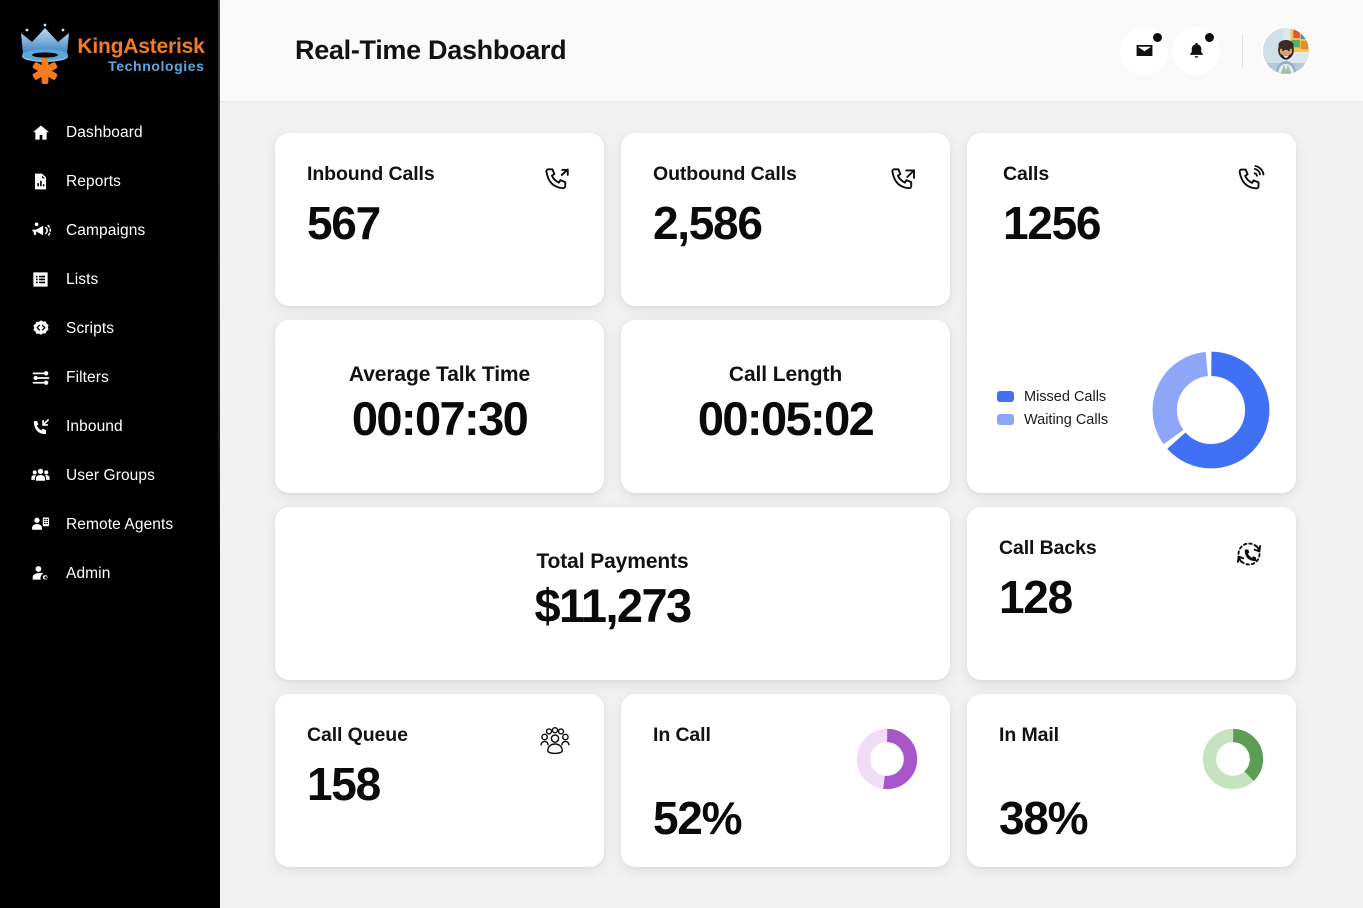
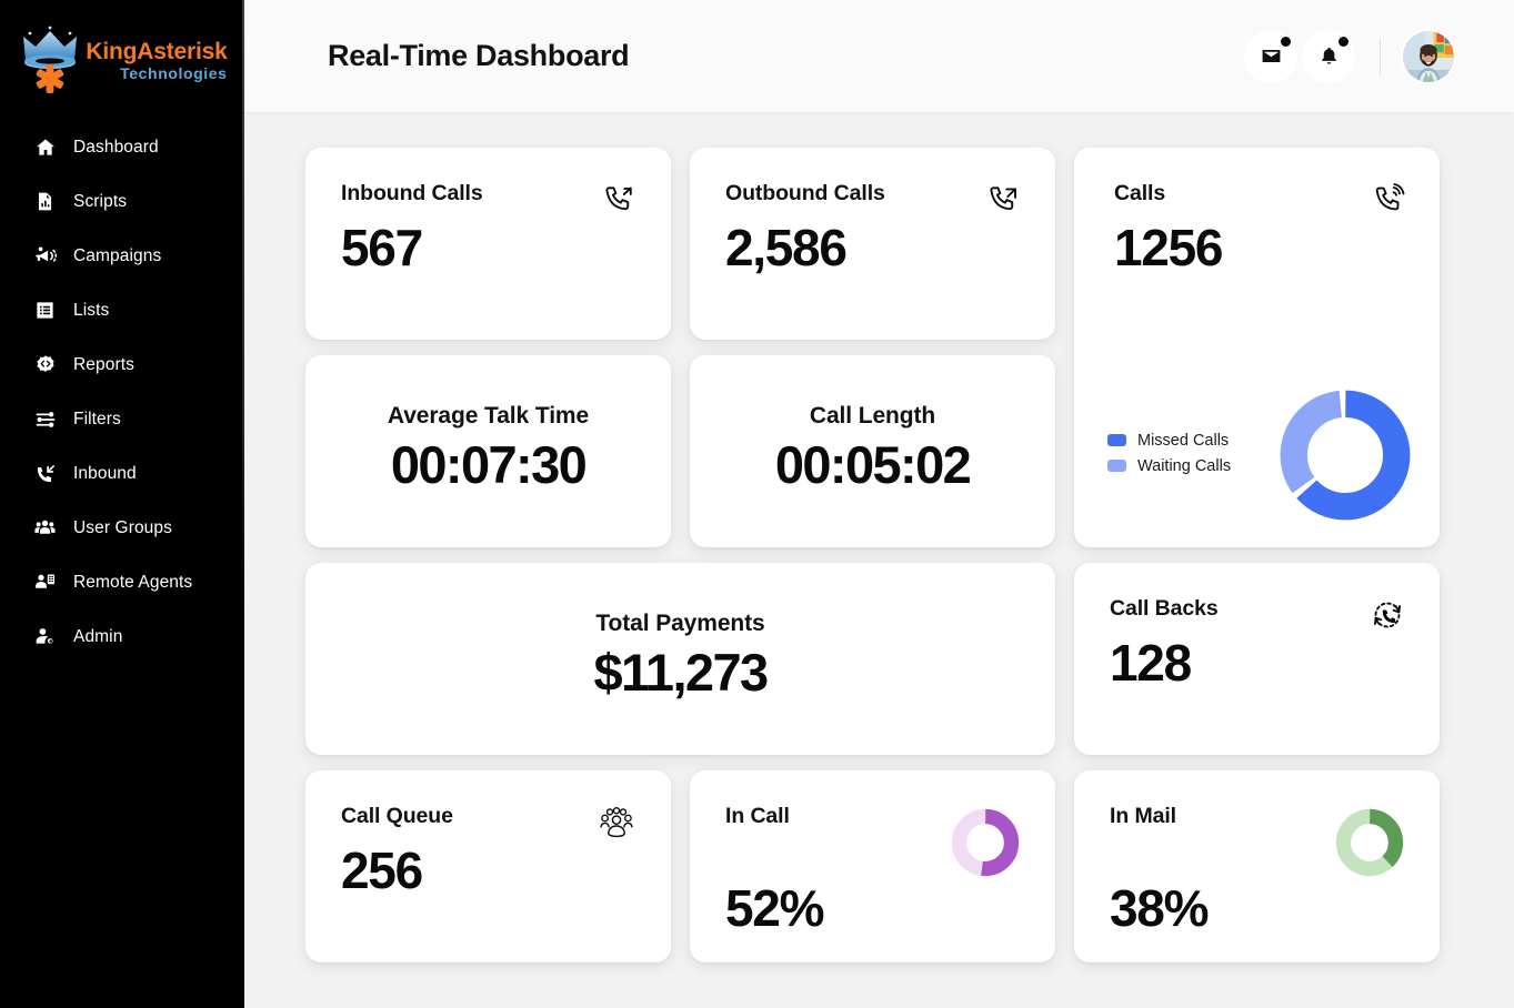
  KingAsterisk
  Technologies
  Dashboard
- Reports
+ Scripts
  Campaigns
  Lists
- Scripts
+ Reports
  Filters
  Inbound
  User Groups
  Remote Agents
  Admin
  Real-Time Dashboard
  Inbound Calls
  567
  Outbound Calls
  2,586
  Calls
  1256
  Missed Calls
  Waiting Calls
  Average Talk Time
  00:07:30
  Call Length
  00:05:02
  Total Payments
  $11,273
  Call Backs
  128
  Call Queue
- 158
+ 256
  In Call
  52%
  In Mail
  38%
